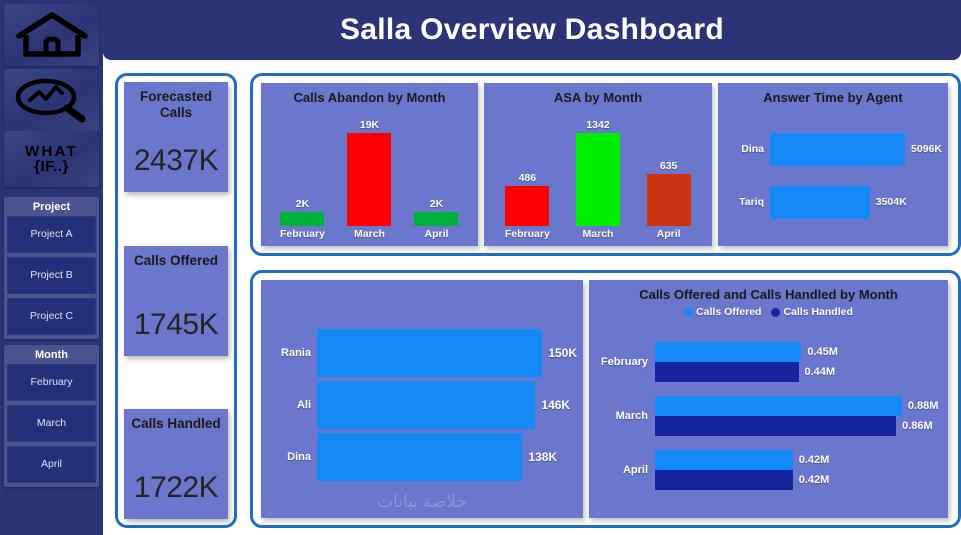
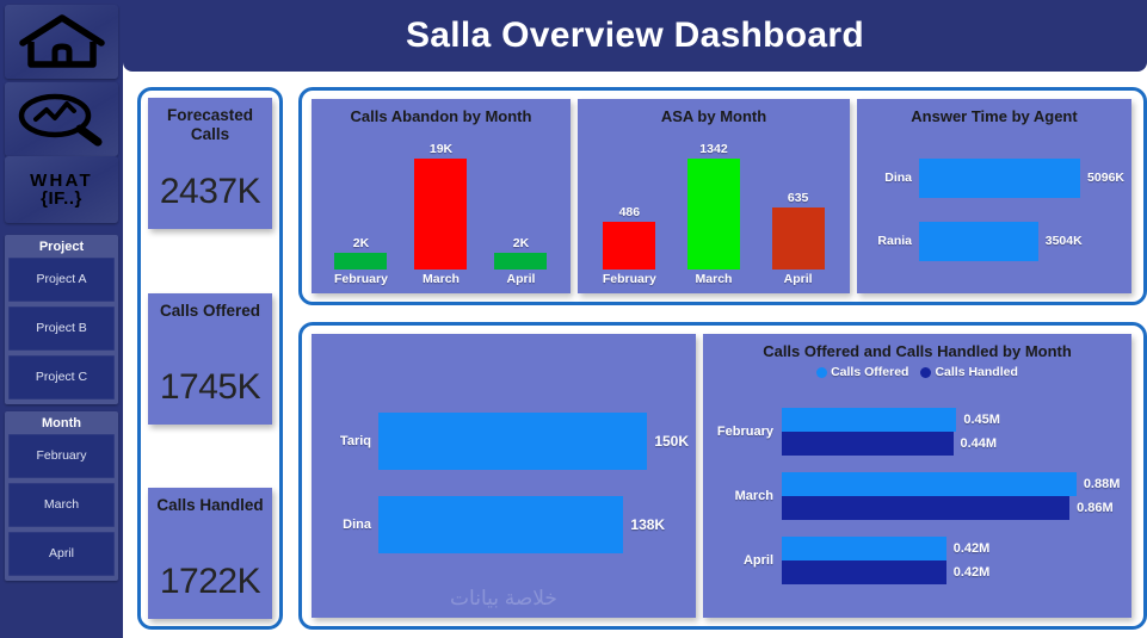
  WHAT
  {IF..}
  Project
  Project A
  Project B
  Project C
  Month
  February
  March
  April
  Salla Overview Dashboard
  Forecasted Calls
  2437K
  Calls Offered
  1745K
  Calls Handled
  1722K
  Calls Abandon by Month
  2K
  February
  19K
  March
  2K
  April
  ASA by Month
  486
  February
  1342
  March
  635
  April
  Answer Time by Agent
  Dina
  5096K
- Tariq
+ Rania
  3504K
- Rania
+ Tariq
  150K
- Ali
- 146K
  Dina
  138K
  خلاصة بيانات
  Calls Offered and Calls Handled by Month
  Calls Offered
  Calls Handled
  February
  0.45M
  0.44M
  March
  0.88M
  0.86M
  April
  0.42M
  0.42M
